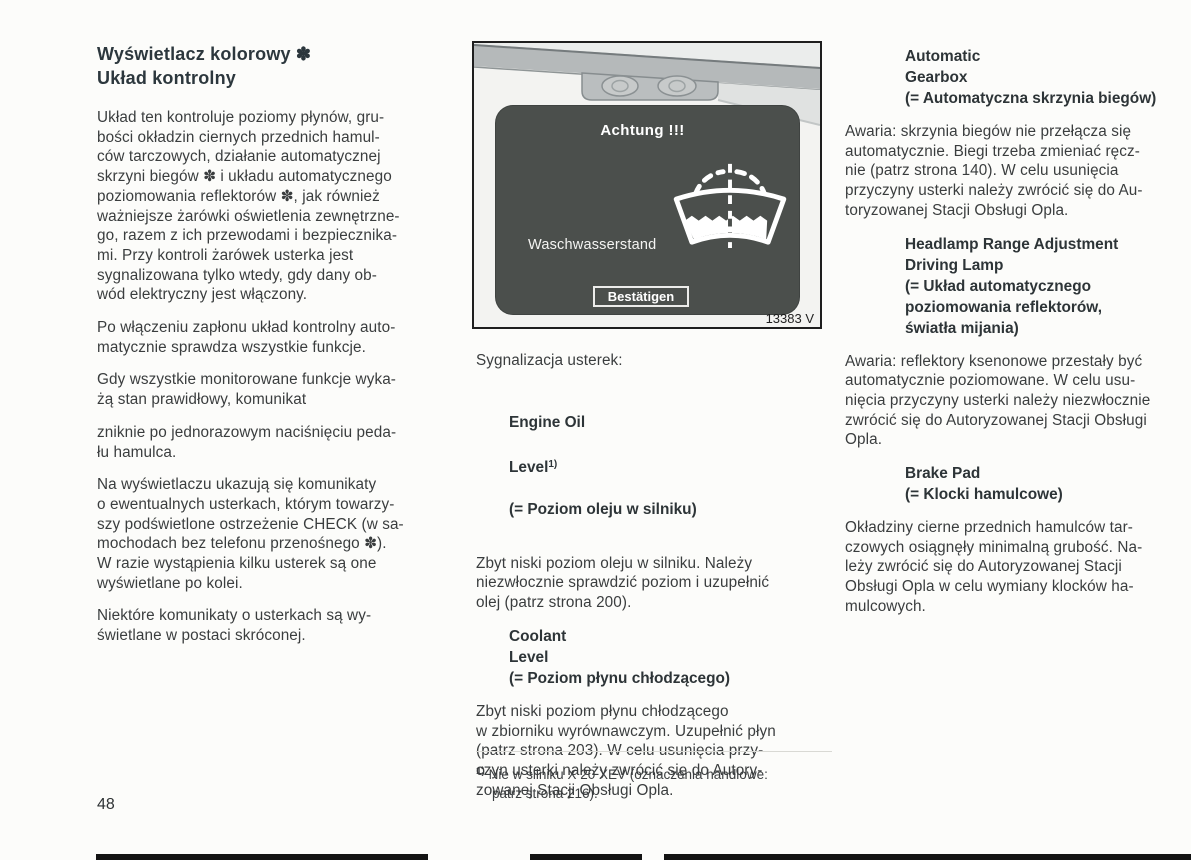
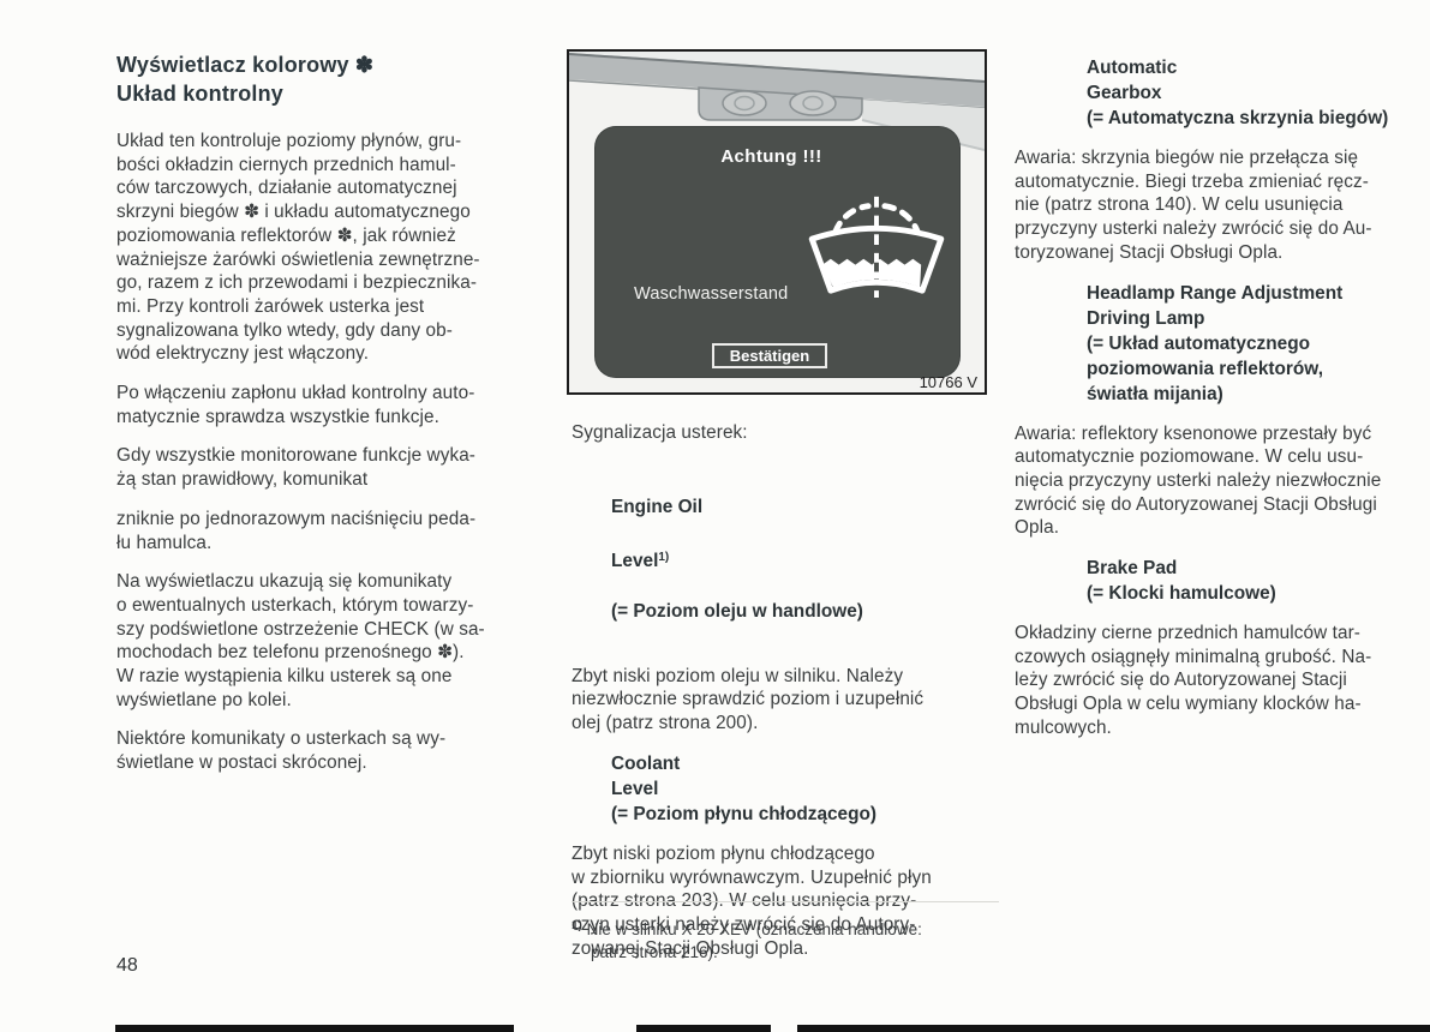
  Wyświetlacz kolorowy ✽
  Układ kontrolny
  Układ ten kontroluje poziomy płynów, gru-
  bości okładzin ciernych przednich hamul-
  ców tarczowych, działanie automatycznej
  skrzyni biegów ✽ i układu automatycznego
  poziomowania reflektorów ✽, jak również
  ważniejsze żarówki oświetlenia zewnętrzne-
  go, razem z ich przewodami i bezpiecznika-
  mi. Przy kontroli żarówek usterka jest
  sygnalizowana tylko wtedy, gdy dany ob-
  wód elektryczny jest włączony.
  Po włączeniu zapłonu układ kontrolny auto-
  matycznie sprawdza wszystkie funkcje.
  Gdy wszystkie monitorowane funkcje wyka-
  żą stan prawidłowy, komunikat
  zniknie po jednorazowym naciśnięciu peda-
  łu hamulca.
  Na wyświetlaczu ukazują się komunikaty
  o ewentualnych usterkach, którym towarzy-
  szy podświetlone ostrzeżenie CHECK (w sa-
  mochodach bez telefonu przenośnego ✽).
  W razie wystąpienia kilku usterek są one
  wyświetlane po kolei.
  Niektóre komunikaty o usterkach są wy-
  świetlane w postaci skróconej.
  Achtung !!!
  Waschwasserstand
  Bestätigen
- 13383 V
+ 10766 V
  Sygnalizacja usterek:
  Engine Oil
  Level1)
- (= Poziom oleju w silniku)
+ (= Poziom oleju w handlowe)
  Zbyt niski poziom oleju w silniku. Należy
  niezwłocznie sprawdzić poziom i uzupełnić
  olej (patrz strona 200).
  Coolant
  Level
  (= Poziom płynu chłodzącego)
  Zbyt niski poziom płynu chłodzącego
  w zbiorniku wyrównawczym. Uzupełnić płyn
  czyn usterki należy zwrócić się do Autory-
  zowanej Stacji Obsługi Opla.
  1) Nie w silniku X 20 XEV (oznaczenia handlowe:
  patrz strona 216).
  Automatic
  Gearbox
  (= Automatyczna skrzynia biegów)
  Awaria: skrzynia biegów nie przełącza się
  automatycznie. Biegi trzeba zmieniać ręcz-
  nie (patrz strona 140). W celu usunięcia
  przyczyny usterki należy zwrócić się do Au-
  toryzowanej Stacji Obsługi Opla.
  Headlamp Range Adjustment
  Driving Lamp
  (= Układ automatycznego
  poziomowania reflektorów,
  światła mijania)
  Awaria: reflektory ksenonowe przestały być
  automatycznie poziomowane. W celu usu-
  nięcia przyczyny usterki należy niezwłocznie
  zwrócić się do Autoryzowanej Stacji Obsługi
  Opla.
  Brake Pad
  (= Klocki hamulcowe)
  Okładziny cierne przednich hamulców tar-
  czowych osiągnęły minimalną grubość. Na-
  leży zwrócić się do Autoryzowanej Stacji
  Obsługi Opla w celu wymiany klocków ha-
  mulcowych.
  48
